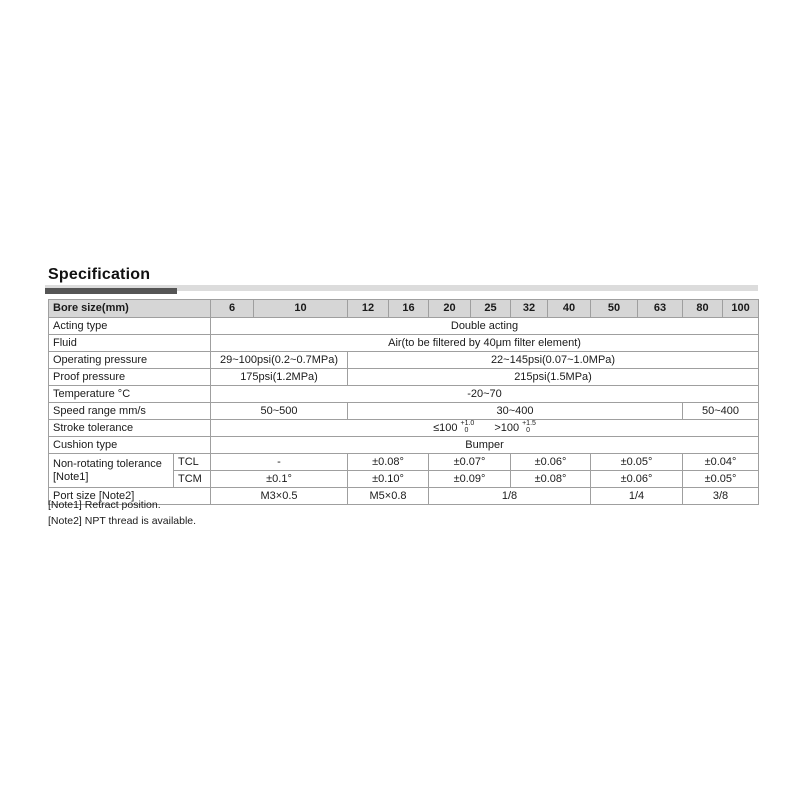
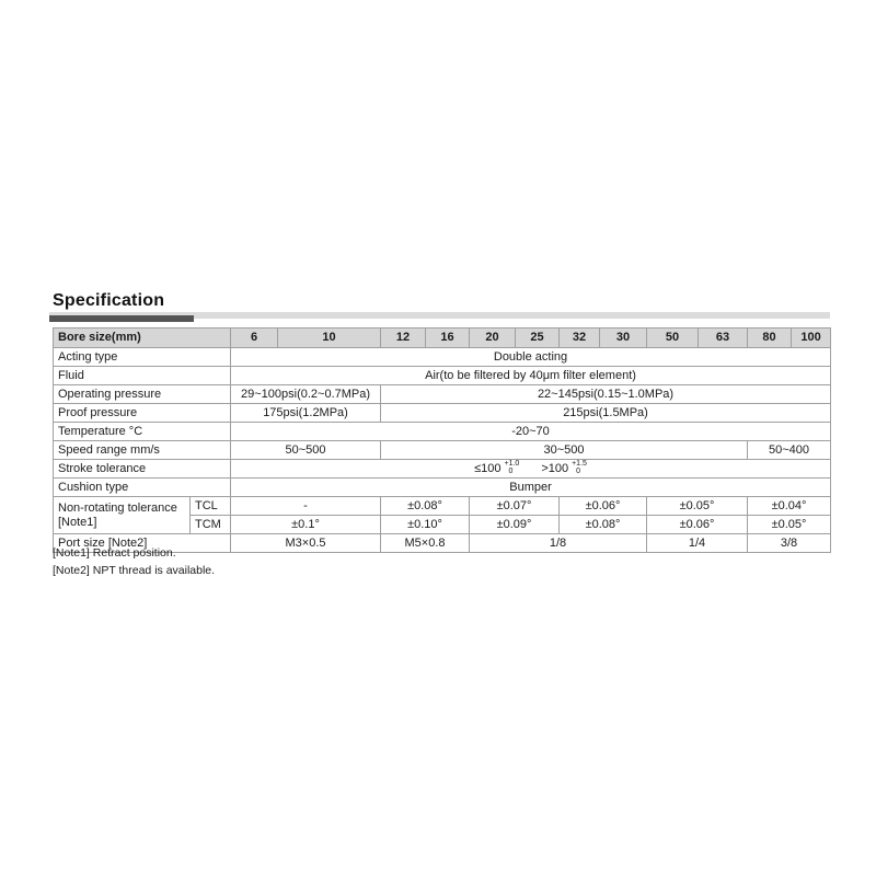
  Specification
- Bore size(mm)	6	10	12	16	20	25	32	40	50	63	80	100
+ Bore size(mm)	6	10	12	16	20	25	32	30	50	63	80	100
  Acting type	Double acting
  Fluid	Air(to be filtered by 40μm filter element)
- Operating pressure	29~100psi(0.2~0.7MPa)	22~145psi(0.07~1.0MPa)
+ Operating pressure	29~100psi(0.2~0.7MPa)	22~145psi(0.15~1.0MPa)
  Proof pressure	175psi(1.2MPa)	215psi(1.5MPa)
  Temperature °C	-20~70
- Speed range mm/s	50~500	30~400	50~400
+ Speed range mm/s	50~500	30~500	50~400
  Cushion type	Bumper
  Non-rotating tolerance [Note1]	TCL	-	±0.08°	±0.07°	±0.06°	±0.05°	±0.04°
  TCM	±0.1°	±0.10°	±0.09°	±0.08°	±0.06°	±0.05°
  Port size [Note2]	M3×0.5	M5×0.8	1/8	1/4	3/8
  [Note1] Retract position.
  [Note2] NPT thread is available.
